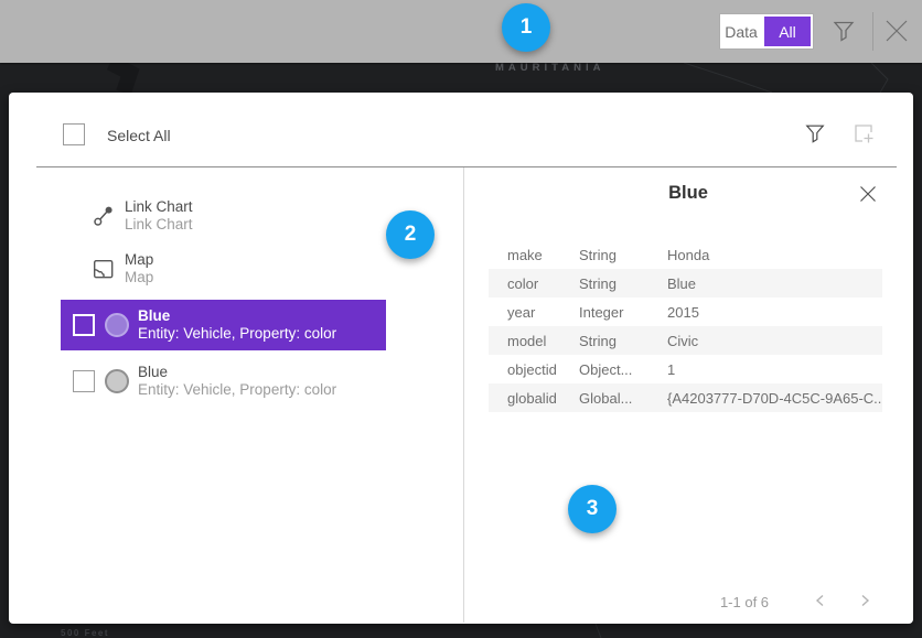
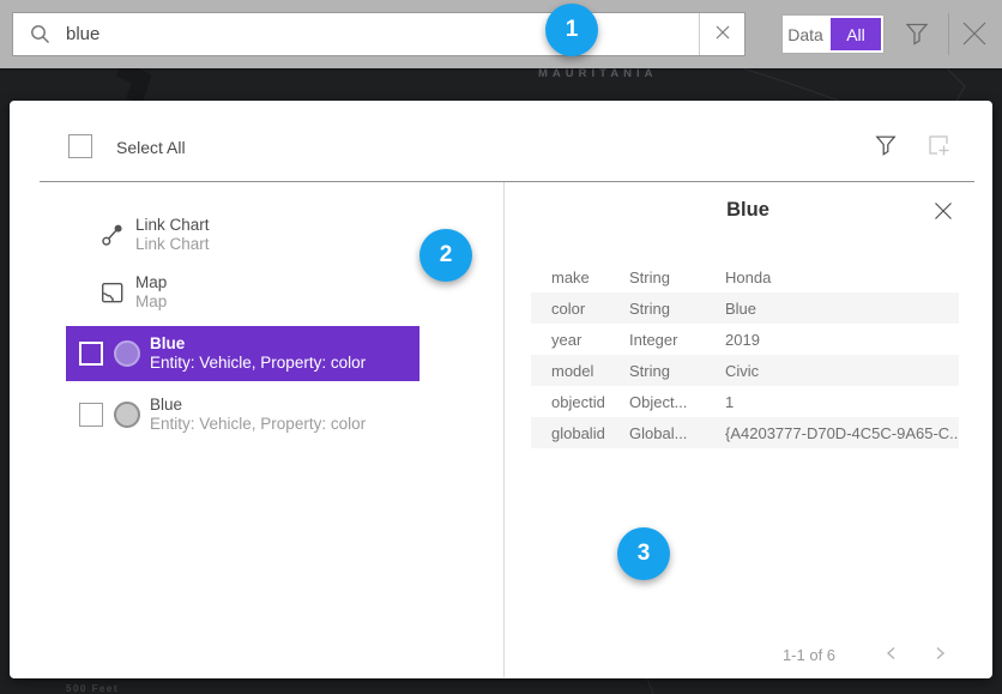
  MAURITANIA
  500 Feet
+ blue
  Data
  All
  Select All
  Link Chart
  Link Chart
  Map
  Map
  Blue
  Entity: Vehicle, Property: color
  Blue
  Entity: Vehicle, Property: color
  Blue
  make
  String
  Honda
  color
  String
  Blue
  year
  Integer
- 2015
+ 2019
  model
  String
  Civic
  objectid
  Object...
  1
  globalid
  Global...
  {A4203777-D70D-4C5C-9A65-C..
  1-1 of 6
  1
  2
  3
